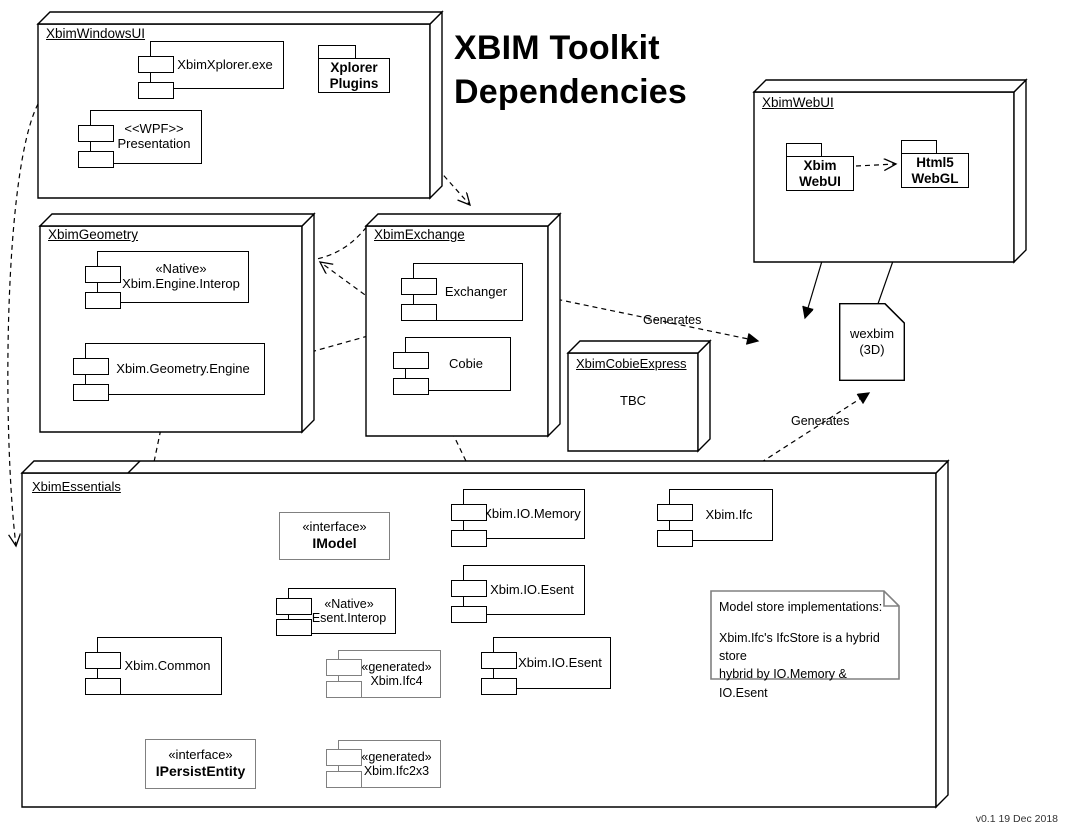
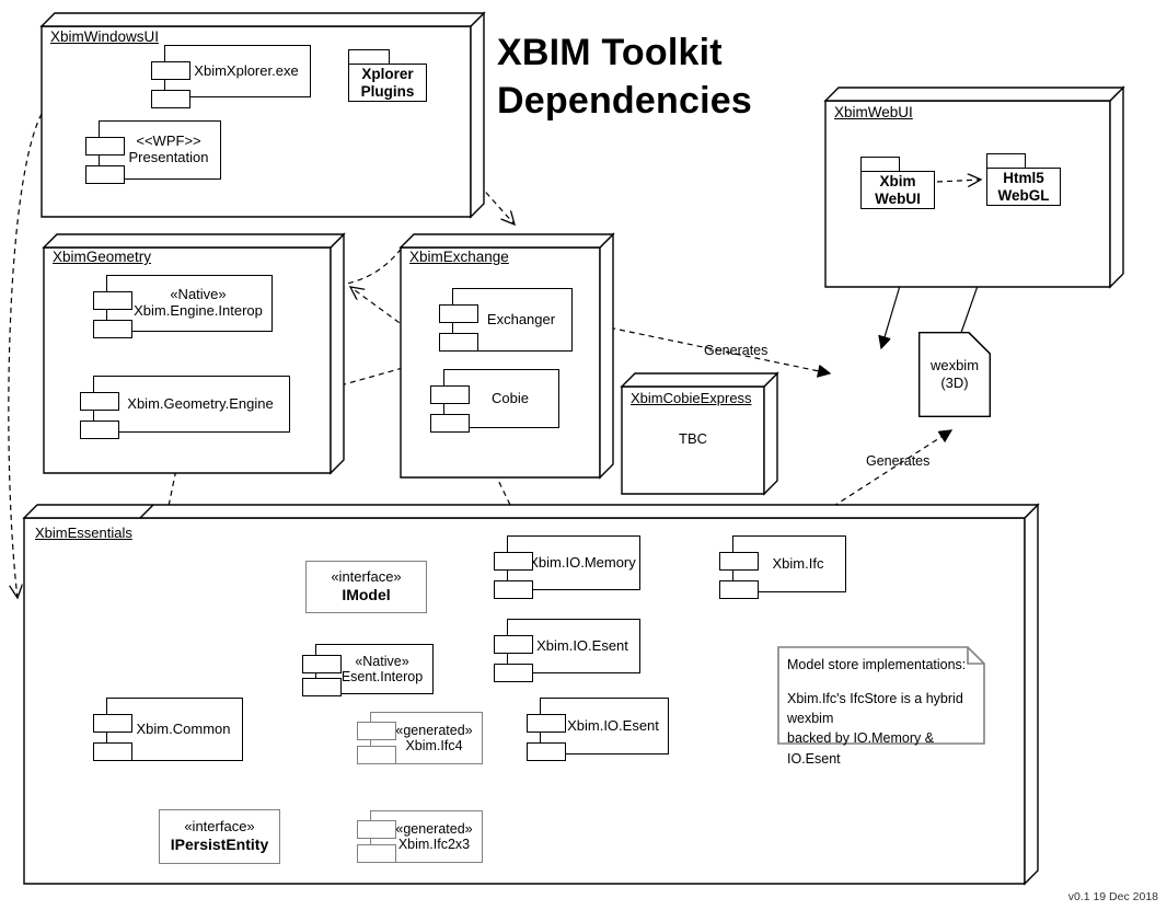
  XBIM Toolkit
  Dependencies
  v0.1 19 Dec 2018
  XbimWindowsUI
  XbimXplorer.exe
  <<WPF>>
  Presentation
  Xplorer
  Plugins
  XbimGeometry
  «Native»
  Xbim.Engine.Interop
  Xbim.Geometry.Engine
  XbimExchange
  Exchanger
  Cobie
  XbimCobieExpress
  TBC
  XbimWebUI
  Xbim
  WebUI
  Html5
  WebGL
  wexbim
  (3D)
  Generates
  Generates
  XbimEssentials
  «interface»
  IModel
  «interface»
  IPersistEntity
  Xbim.IO.Memory
  Xbim.IO.Esent
  Xbim.IO.Esent
  Xbim.Ifc
  «Native»
  Esent.Interop
  Xbim.Common
  «generated»
  Xbim.Ifc4
  «generated»
  Xbim.Ifc2x3
  Model store implementations:
- Xbim.Ifc's IfcStore is a hybrid store
+ Xbim.Ifc's IfcStore is a hybrid wexbim
- hybrid by IO.Memory & IO.Esent
+ backed by IO.Memory & IO.Esent
